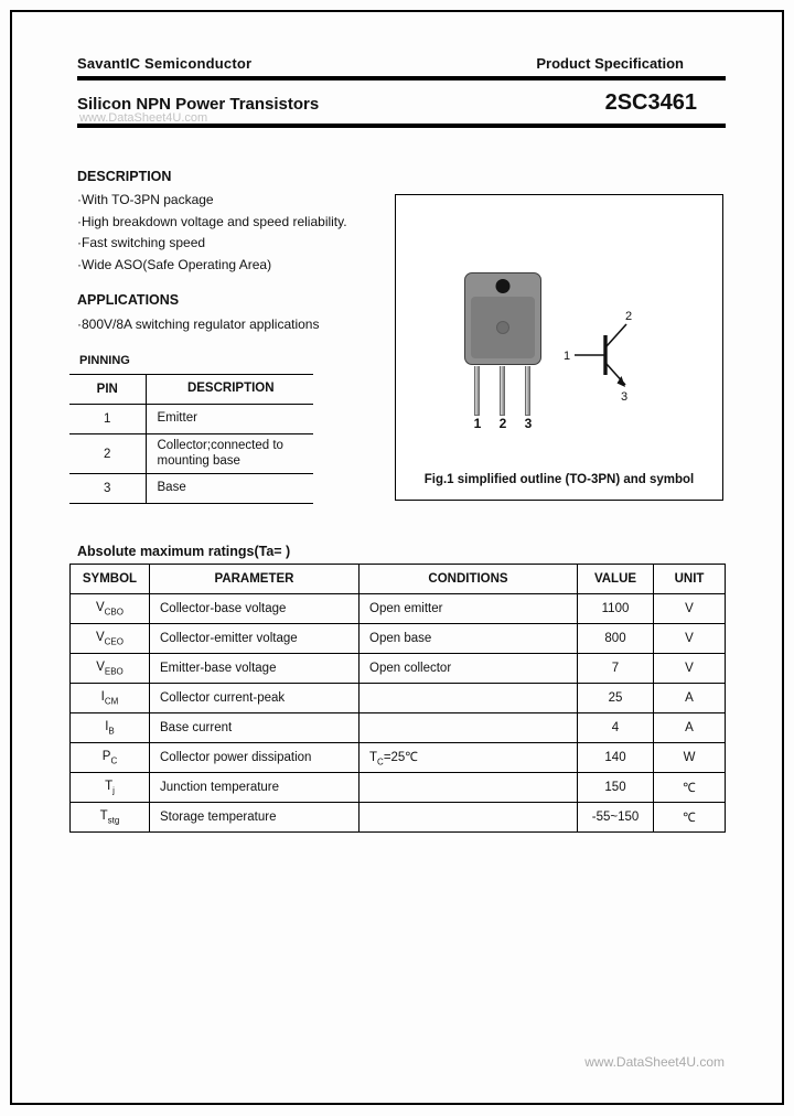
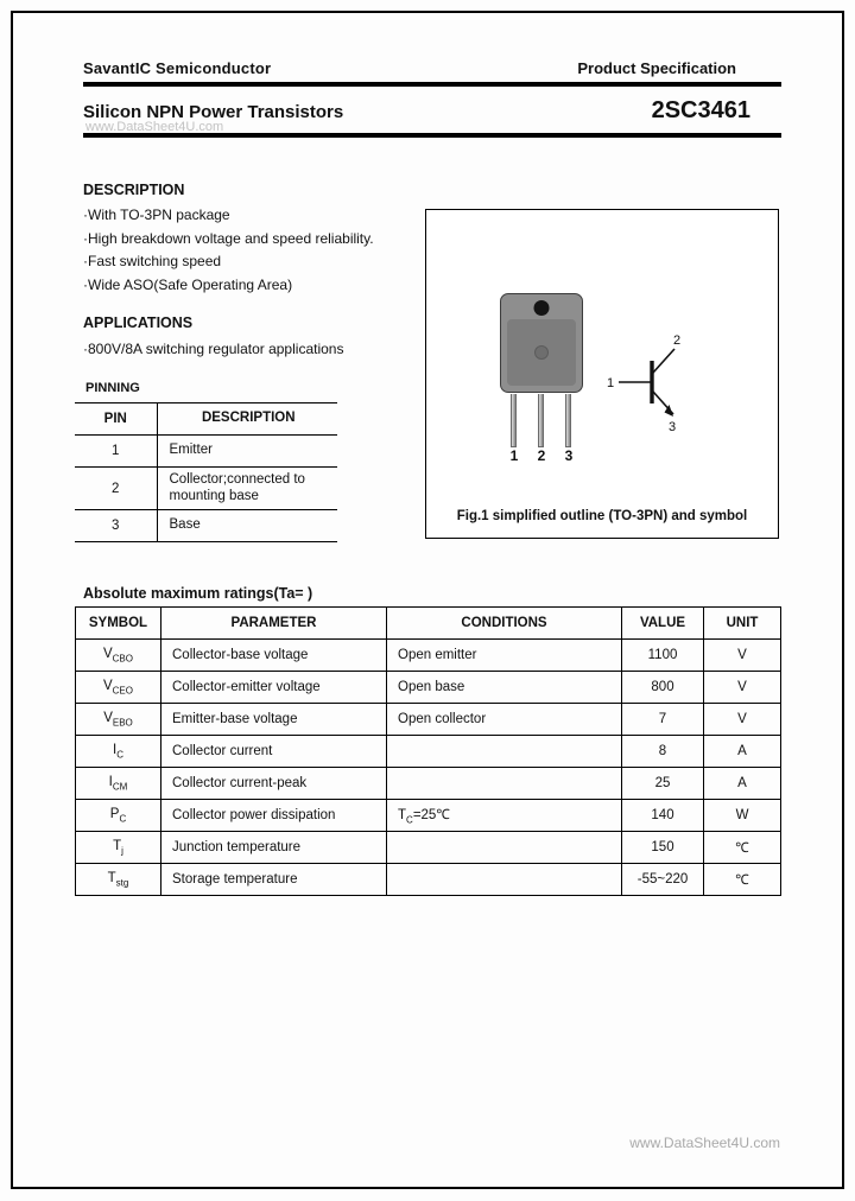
  SavantIC Semiconductor
  Product Specification
  www.DataSheet4U.com
  Silicon NPN Power Transistors
  2SC3461
  DESCRIPTION
  ·With TO-3PN package
  ·High breakdown voltage and speed reliability.
  ·Fast switching speed
  ·Wide ASO(Safe Operating Area)
  APPLICATIONS
  ·800V/8A switching regulator applications
  PINNING
  PIN	DESCRIPTION
  1	Emitter
  2	Collector;connected to mounting base
  3	Base
  1
  2
  3
  1
  2
  3
  Fig.1 simplified outline (TO-3PN) and symbol
  Absolute maximum ratings(Ta= )
  SYMBOL	PARAMETER	CONDITIONS	VALUE	UNIT
  VCBO	Collector-base voltage	Open emitter	1100	V
  VCEO	Collector-emitter voltage	Open base	800	V
  VEBO	Emitter-base voltage	Open collector	7	V
+ IC	Collector current		8	A
  ICM	Collector current-peak		25	A
- IB	Base current		4	A
  PC	Collector power dissipation	TC=25℃	140	W
  Tj	Junction temperature		150	℃
- Tstg	Storage temperature		-55~150	℃
+ Tstg	Storage temperature		-55~220	℃
  www.DataSheet4U.com
